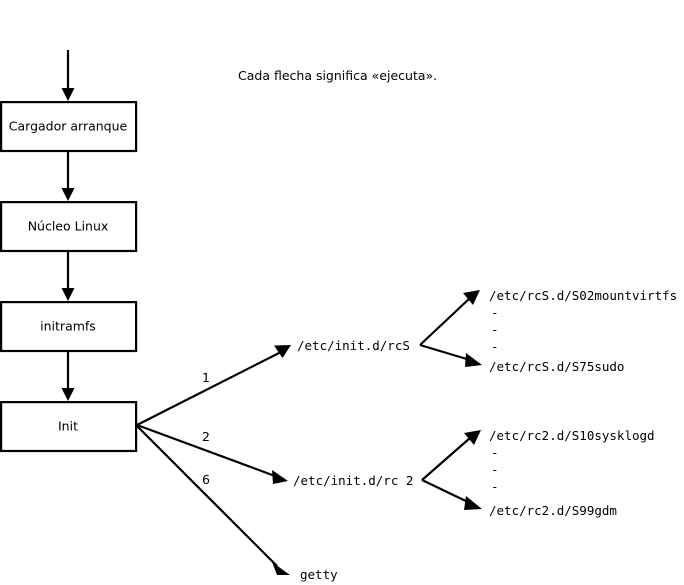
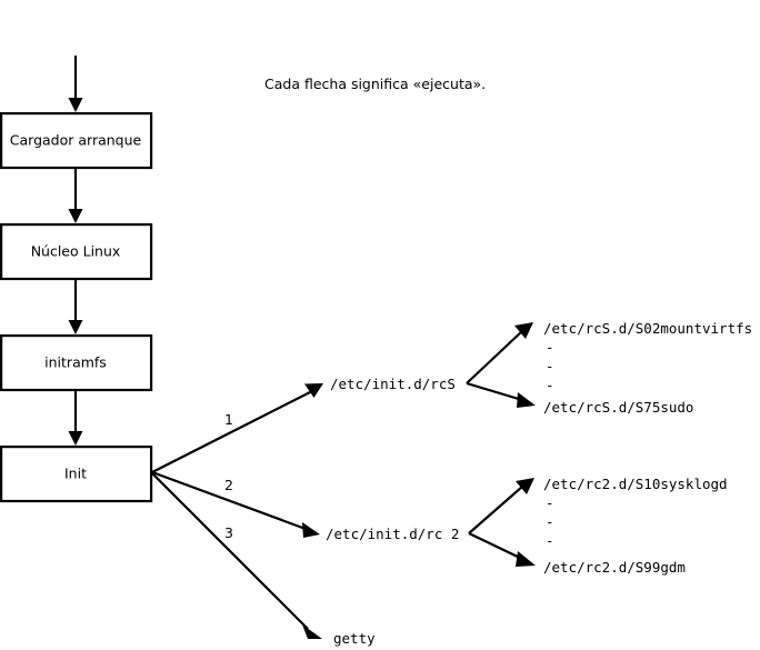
  Cargador arranque
  Núcleo Linux
  initramfs
  Init
  Cada flecha significa «ejecuta».
  1
  2
- 6
+ 3
  /etc/init.d/rcS
  /etc/init.d/rc 2
  getty
  /etc/rcS.d/S02mountvirtfs
  -
  -
  -
  /etc/rcS.d/S75sudo
  /etc/rc2.d/S10sysklogd
  -
  -
  -
  /etc/rc2.d/S99gdm
